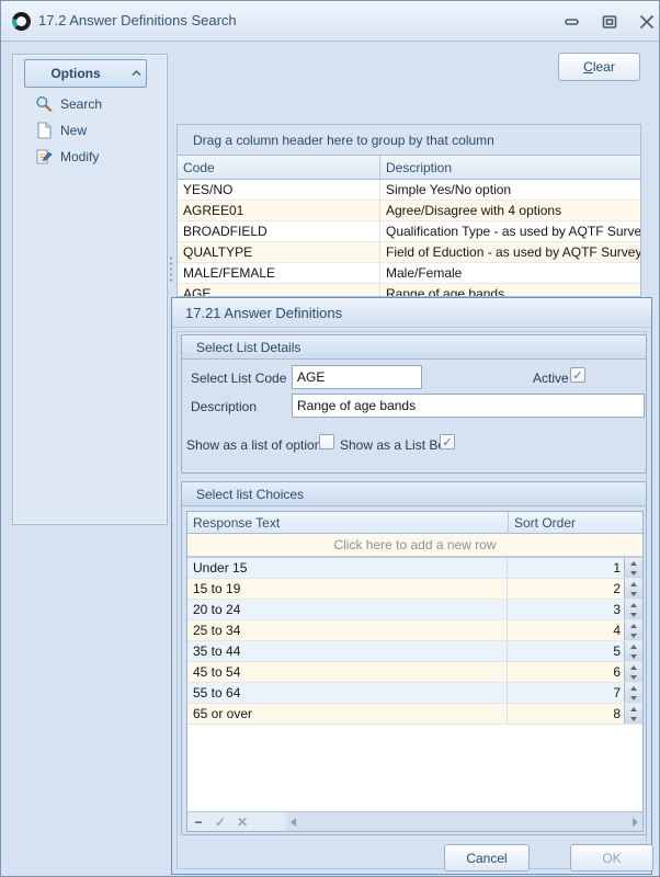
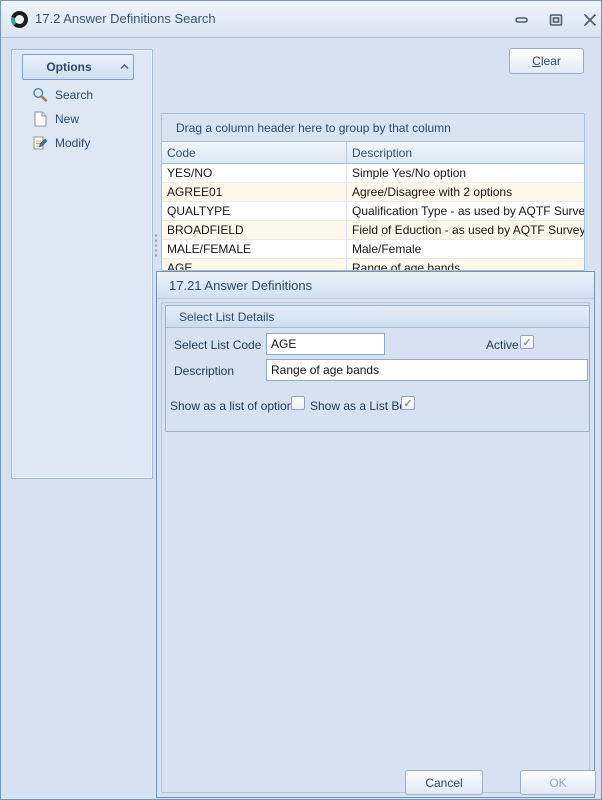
  17.2 Answer Definitions Search
  Clear
  Options
  Search
  New
  Modify
  Drag a column header here to group by that column
  Code
  Description
  YES/NO
  Simple Yes/No option
  AGREE01
- Agree/Disagree with 4 options
+ Agree/Disagree with 2 options
- BROADFIELD
+ QUALTYPE
  Qualification Type - as used by AQTF Surve
- QUALTYPE
+ BROADFIELD
  Field of Eduction - as used by AQTF Survey
  MALE/FEMALE
  Male/Female
  AGE
  Range of age bands
  17.21 Answer Definitions
  Select List Details
  Select List Code
  AGE
  Active
  Description
  Range of age bands
  Show as a list of optio
  Show as a List B
- Select list Choices
- Response Text
- Sort Order
- Click here to add a new row
- Under 15
- 1
- 15 to 19
- 2
- 20 to 24
- 3
- 25 to 34
- 4
- 35 to 44
- 5
- 45 to 54
- 6
- 55 to 64
- 7
- 65 or over
- 8
- −
- ✓
- ✕
  Cancel
  OK
